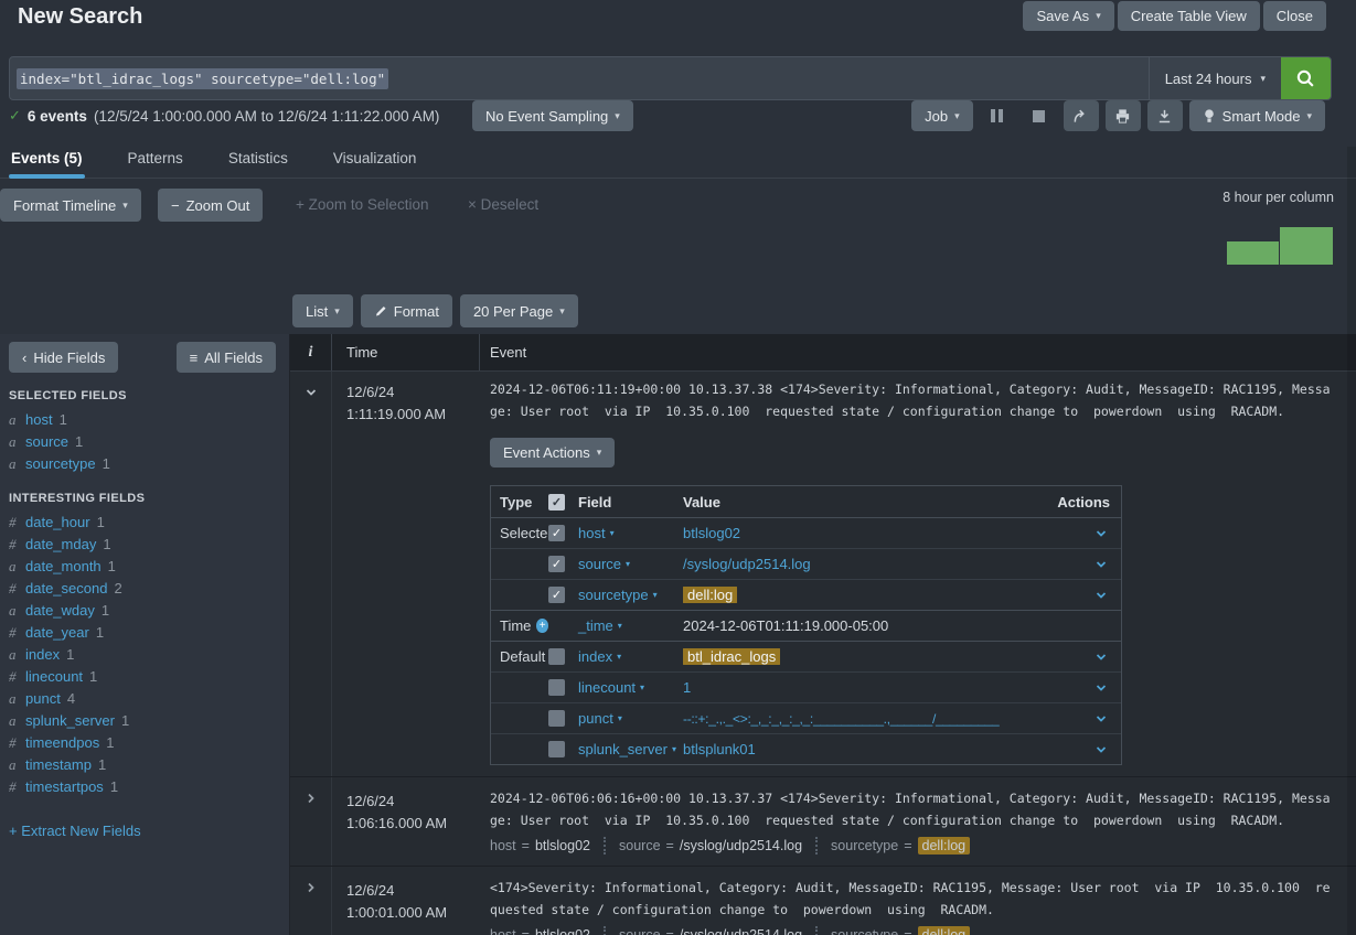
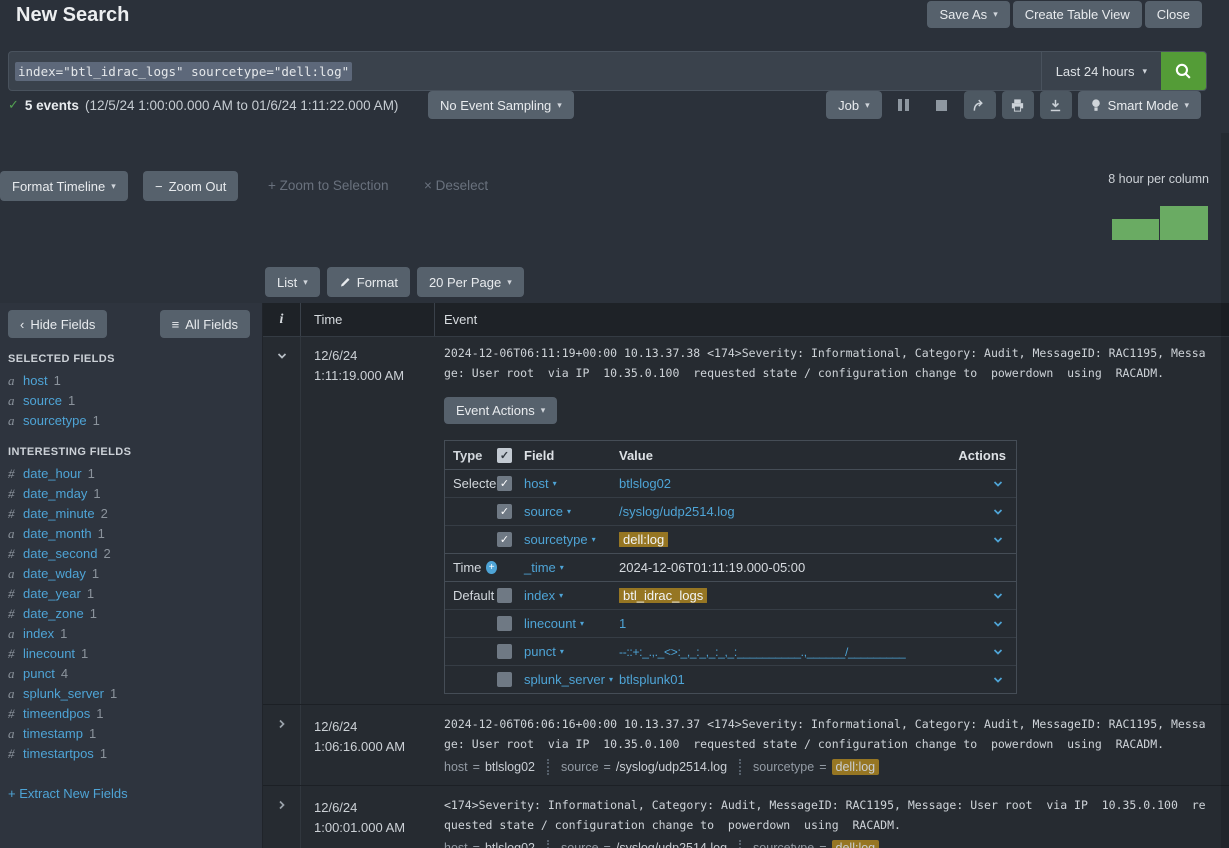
  New Search
  Save As
  ▾
  Create Table View
  Close
  index="btl_idrac_logs" sourcetype="dell:log"
  Last 24 hours
  ▾
  ✓
- 6 events
+ 5 events
- (12/5/24 1:00:00.000 AM to 12/6/24 1:11:22.000 AM)
+ (12/5/24 1:00:00.000 AM to 01/6/24 1:11:22.000 AM)
  No Event Sampling
  ▾
  Job
  ▾
  Smart Mode
  ▾
- Events (5)
- Patterns
- Statistics
- Visualization
  Format Timeline
  ▾
  −
  Zoom Out
  + Zoom to Selection
  × Deselect
  8 hour per column
  List
  ▾
  Format
  20 Per Page
  ▾
  ‹
  Hide Fields
  ≡
  All Fields
  SELECTED FIELDS
  a host 1
  a source 1
  a sourcetype 1
  INTERESTING FIELDS
  # date_hour 1
  # date_mday 1
+ # date_minute 2
  a date_month 1
  # date_second 2
  a date_wday 1
  # date_year 1
+ # date_zone 1
  a index 1
  # linecount 1
  a punct 4
  a splunk_server 1
  # timeendpos 1
  a timestamp 1
  # timestartpos 1
  + Extract New Fields
  i
  Time
  Event
  12/6/24
  1:11:19.000 AM
  2024-12-06T06:11:19+00:00 10.13.37.38 <174>Severity: Informational, Category: Audit, MessageID: RAC1195, Messa
  ge: User root via IP 10.35.0.100 requested state / configuration change to powerdown using RACADM.
  Event Actions
  ▾
  Type
  ✓
  Field
  Value
  Actions
  Selecte
  ✓
  host
  ▾
  btlslog02
  ✓
  source
  ▾
  /syslog/udp2514.log
  ✓
  sourcetype
  ▾
  dell:log
  Time
  +
  _time
  ▾
  2024-12-06T01:11:19.000-05:00
  Default
  index
  ▾
  btl_idrac_logs
  linecount
  ▾
  1
  punct
  ▾
  --::+:_.,._<>:_,_:_,_:_,_:__________.,______/_________
  splunk_server
  ▾
  btlsplunk01
  12/6/24
  1:06:16.000 AM
  2024-12-06T06:06:16+00:00 10.13.37.37 <174>Severity: Informational, Category: Audit, MessageID: RAC1195, Messa
  ge: User root via IP 10.35.0.100 requested state / configuration change to powerdown using RACADM.
  host
  =
  btlslog02
  source
  =
  /syslog/udp2514.log
  sourcetype
  =
  dell:log
  12/6/24
  1:00:01.000 AM
  <174>Severity: Informational, Category: Audit, MessageID: RAC1195, Message: User root via IP 10.35.0.100 re
  quested state / configuration change to powerdown using RACADM.
